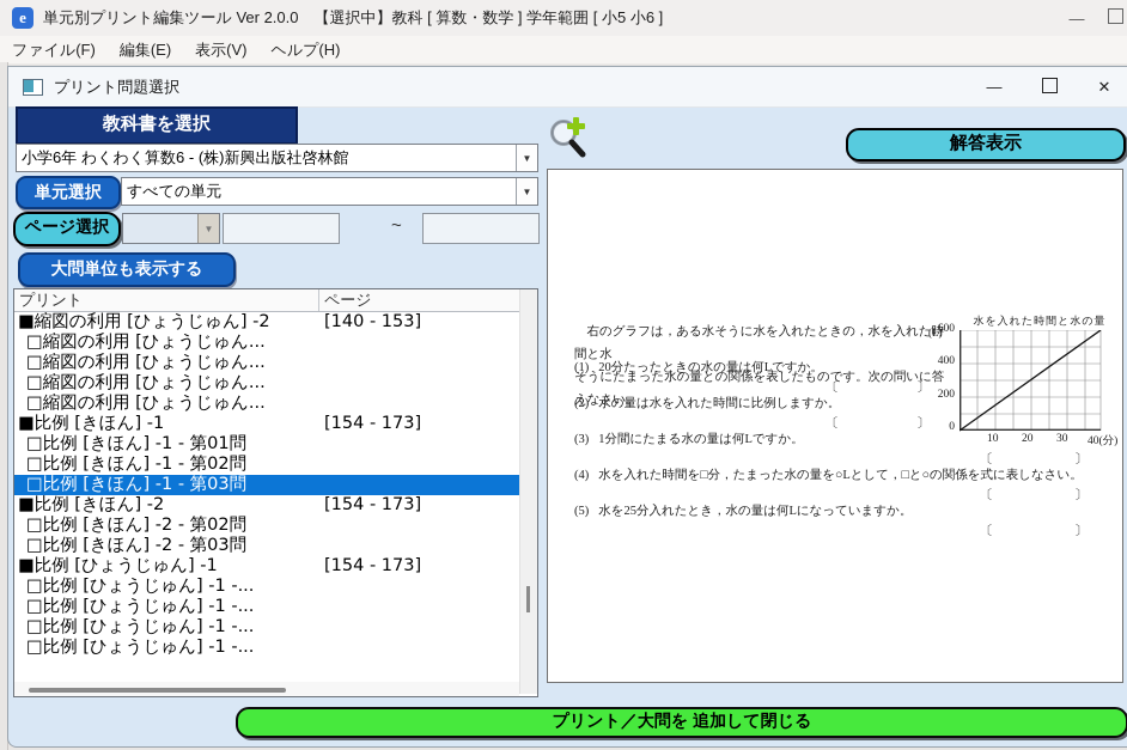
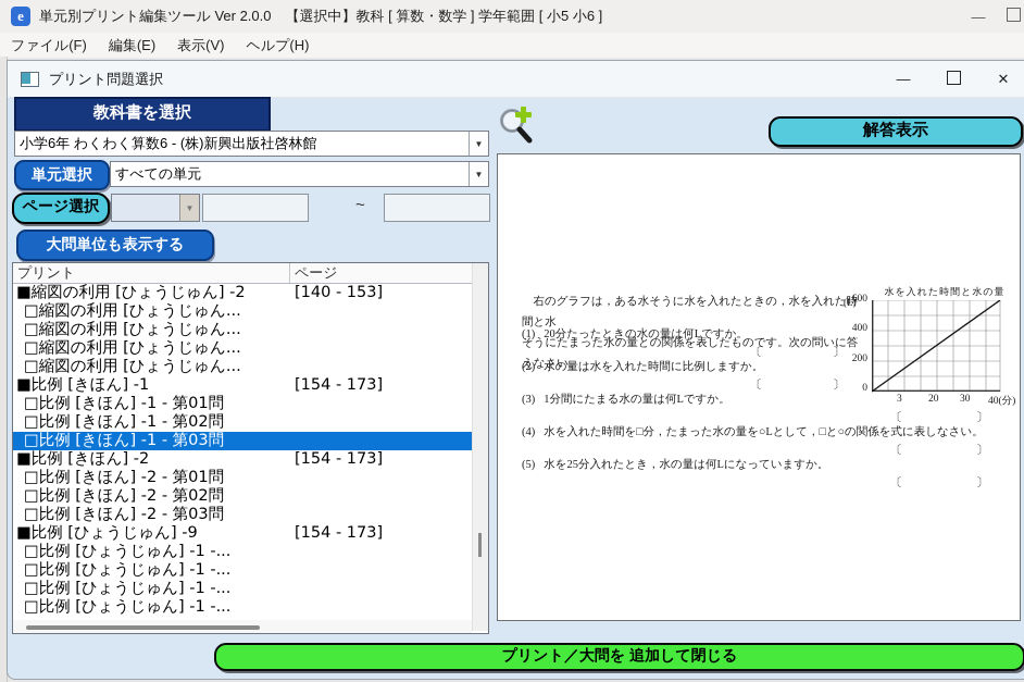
  e
  単元別プリント編集ツール Ver 2.0.0 【選択中】教科 [ 算数・数学 ] 学年範囲 [ 小5 小6 ]
  —
  ファイル(F)
  編集(E)
  表示(V)
  ヘルプ(H)
  プリント問題選択
  —
  ✕
  教科書を選択
  小学6年 わくわく算数6 - (株)新興出版社啓林館
  ▼
  単元選択
  すべての単元
  ▼
  ページ選択
  ▼
  ~
  大問単位も表示する
  プリント
  ページ
  ■縮図の利用 [ひょうじゅん] -2
  [140 - 153]
  □縮図の利用 [ひょうじゅん...
  □縮図の利用 [ひょうじゅん...
  □縮図の利用 [ひょうじゅん...
  □縮図の利用 [ひょうじゅん...
  ■比例 [きほん] -1
  [154 - 173]
  □比例 [きほん] -1 - 第01問
  □比例 [きほん] -1 - 第02問
  □比例 [きほん] -1 - 第03問
  ■比例 [きほん] -2
  [154 - 173]
+ □比例 [きほん] -2 - 第01問
  □比例 [きほん] -2 - 第02問
  □比例 [きほん] -2 - 第03問
- ■比例 [ひょうじゅん] -1
+ ■比例 [ひょうじゅん] -9
  [154 - 173]
  □比例 [ひょうじゅん] -1 -...
  □比例 [ひょうじゅん] -1 -...
  □比例 [ひょうじゅん] -1 -...
  □比例 [ひょうじゅん] -1 -...
  解答表示
  右のグラフは，ある水そうに水を入れたときの，水を入れた時間と水
  そうにたまった水の量との関係を表したものです。次の問いに答えなさい。
  (1) 20分たったときの水の量は何Lですか。
  〔
  〕
  (2) 水の量は水を入れた時間に比例しますか。
  〔
  〕
  (3) 1分間にたまる水の量は何Lですか。
  〔
  〕
  (4) 水を入れた時間を□分，たまった水の量を○Lとして，□と○の関係を式に表しなさい。
  〔
  〕
  (5) 水を25分入れたとき，水の量は何Lになっていますか。
  〔
  〕
  水を入れた時間と水の量
  (L)
  600
  400
  200
  0
- 10
+ 3
  20
  30
  40(分)
  プリント／大問を 追加して閉じる
